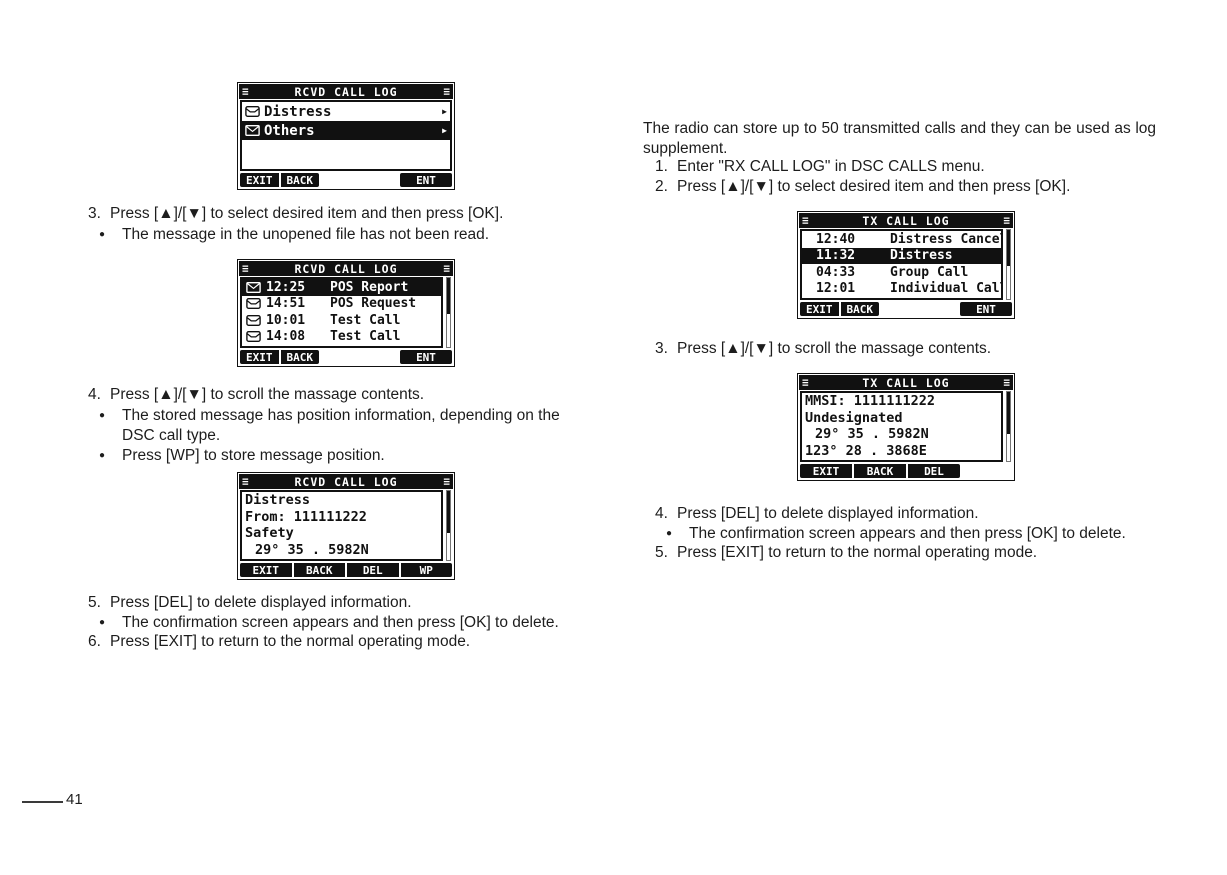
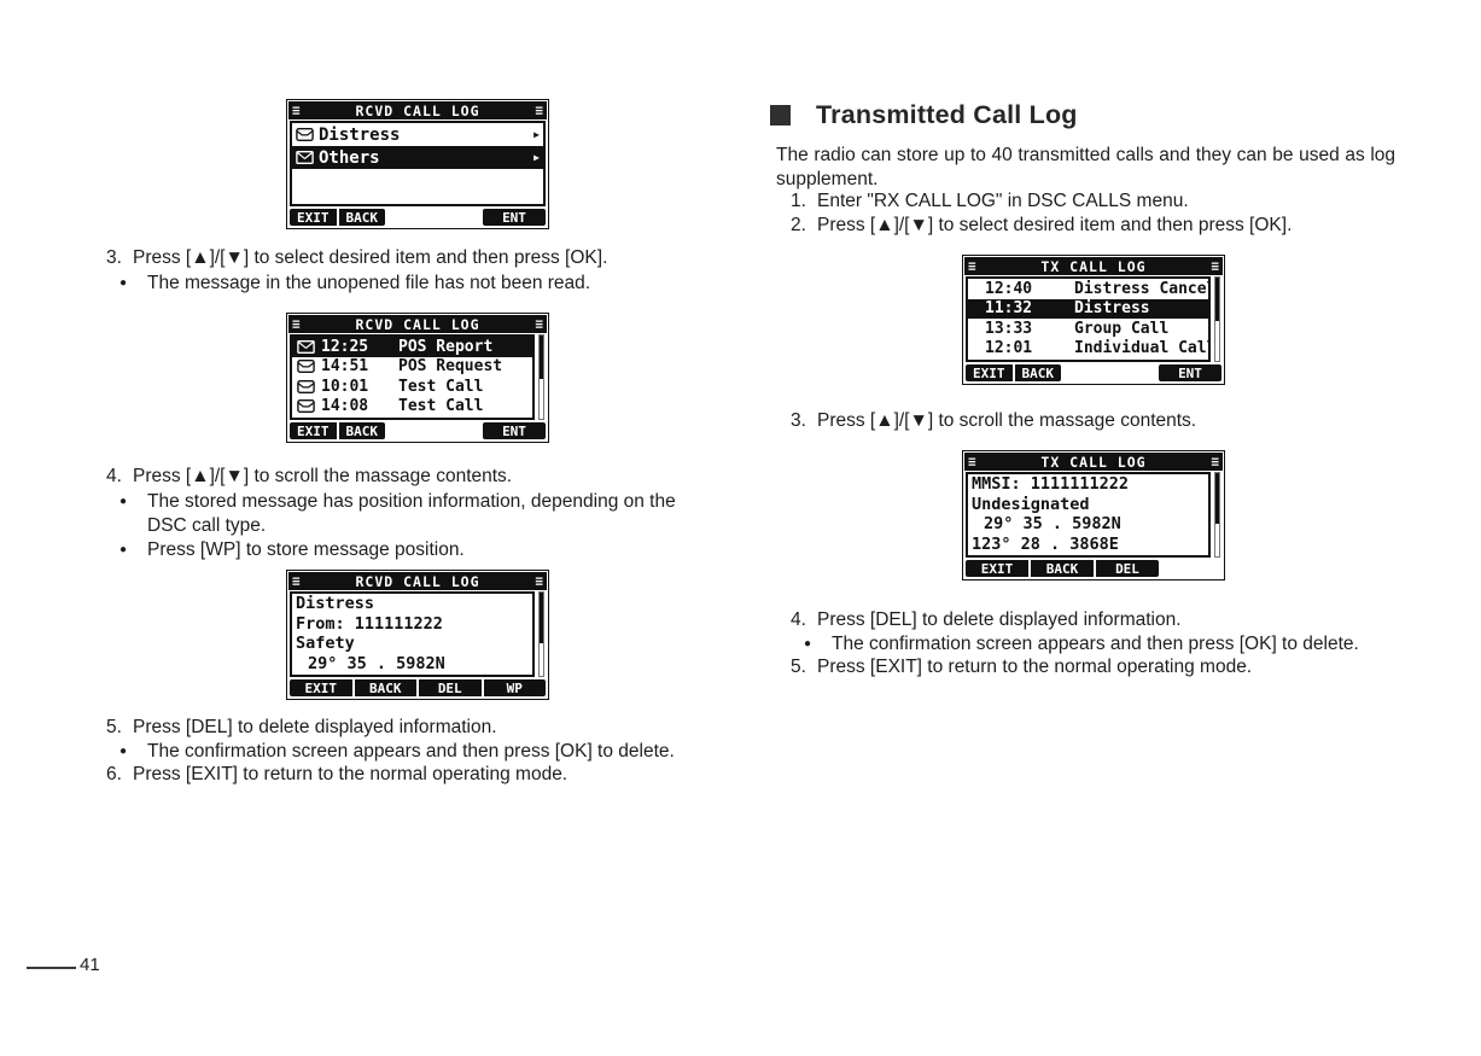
  ≡
  RCVD CALL LOG
  ≡
  Distress
  ▶
  Others
  ▶
  EXIT
  BACK
  ENT
  3.
  Press [▲]/[▼] to select desired item and then press [OK].
  ●
  The message in the unopened file has not been read.
  ≡
  RCVD CALL LOG
  ≡
  12:25
  POS Report
  14:51
  POS Request
  10:01
  Test Call
  14:08
  Test Call
  EXIT
  BACK
  ENT
  4.
  Press [▲]/[▼] to scroll the massage contents.
  ●
  The stored message has position information, depending on the DSC call type.
  ●
  Press [WP] to store message position.
  ≡
  RCVD CALL LOG
  ≡
  Distress
  From: 111111222
  Safety
  29° 35 . 5982N
  EXIT
  BACK
  DEL
  WP
  5.
  Press [DEL] to delete displayed information.
  ●
  The confirmation screen appears and then press [OK] to delete.
  6.
  Press [EXIT] to return to the normal operating mode.
+ Transmitted Call Log
- The radio can store up to 50 transmitted calls and they can be used as log supplement.
+ The radio can store up to 40 transmitted calls and they can be used as log supplement.
  1.
  Enter "RX CALL LOG" in DSC CALLS menu.
  2.
  Press [▲]/[▼] to select desired item and then press [OK].
  ≡
  TX CALL LOG
  ≡
  12:40
  Distress Cance
  11:32
  Distress
- 04:33
+ 13:33
  Group Call
  12:01
  Individual Cal
  EXIT
  BACK
  ENT
  3.
  Press [▲]/[▼] to scroll the massage contents.
  ≡
  TX CALL LOG
  ≡
  MMSI: 1111111222
  Undesignated
  29° 35 . 5982N
  123° 28 . 3868E
  EXIT
  BACK
  DEL
  4.
  Press [DEL] to delete displayed information.
  ●
  The confirmation screen appears and then press [OK] to delete.
  5.
  Press [EXIT] to return to the normal operating mode.
  41
